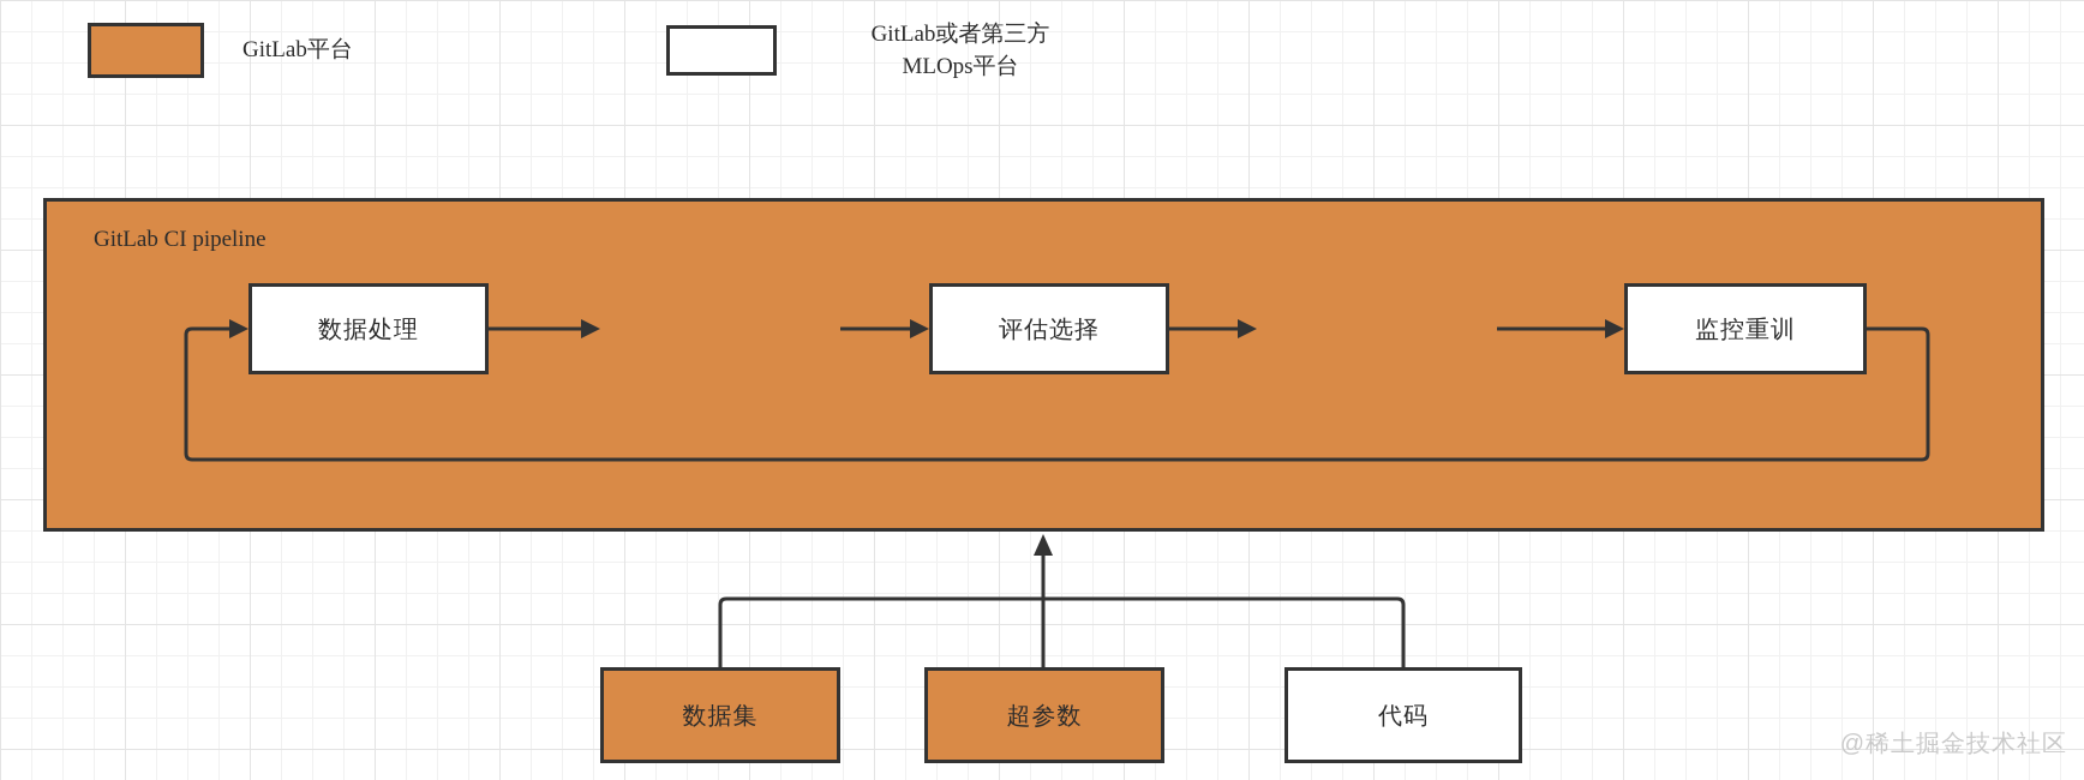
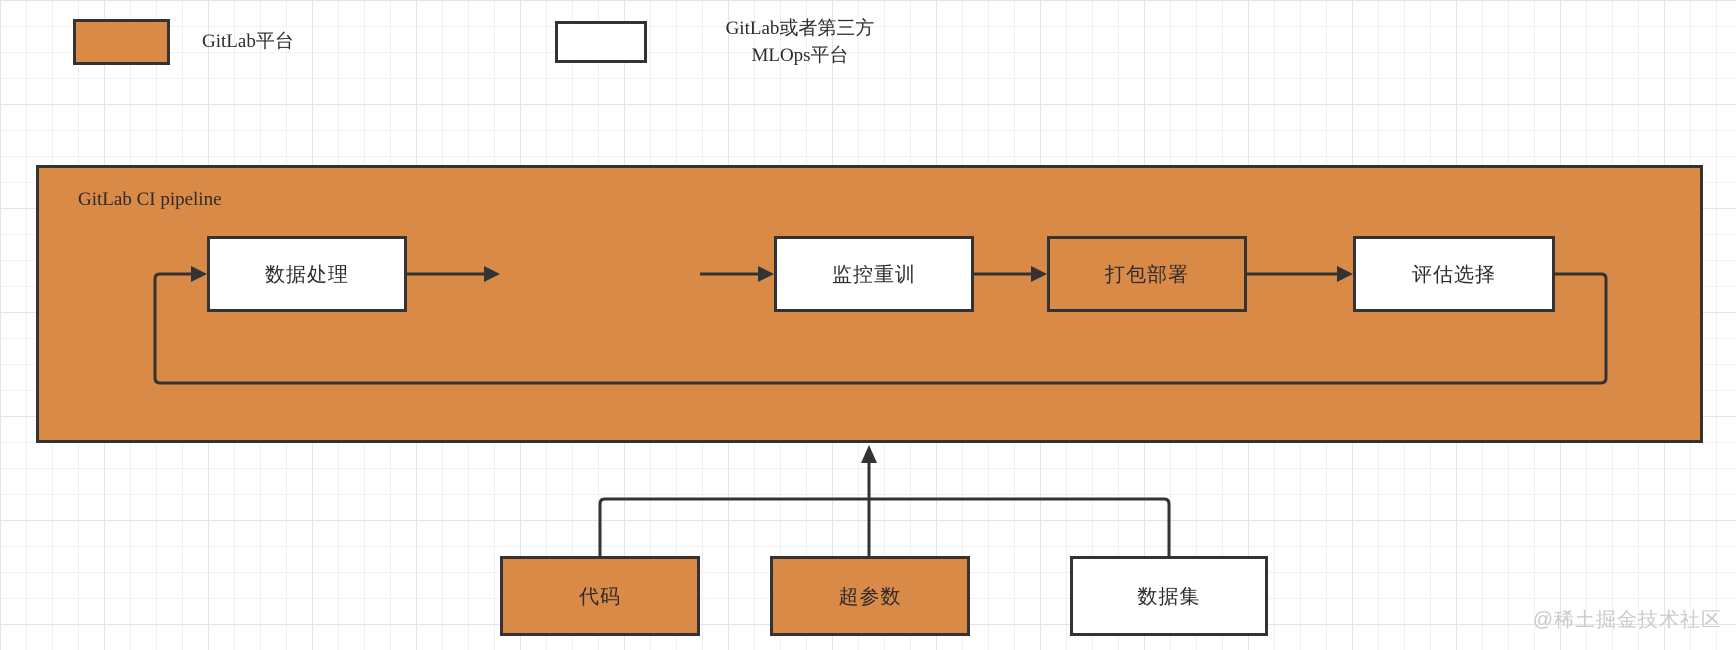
  GitLab平台
  GitLab或者第三方
  MLOps平台
  GitLab CI pipeline
  数据处理
- 评估选择
+ 监控重训
+ 打包部署
- 监控重训
+ 评估选择
- 数据集
+ 代码
  超参数
- 代码
+ 数据集
  @稀土掘金技术社区
